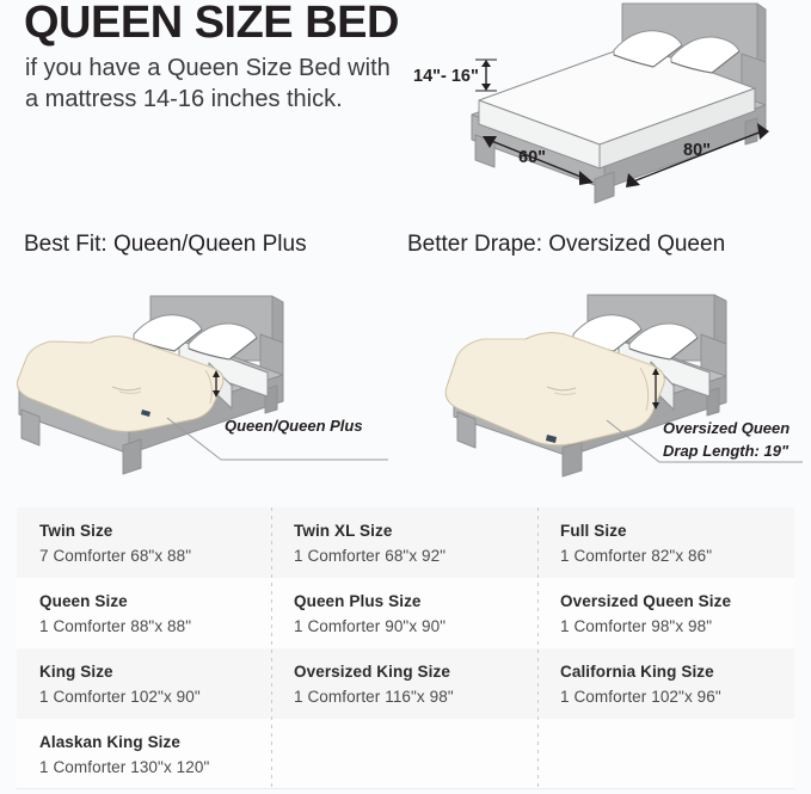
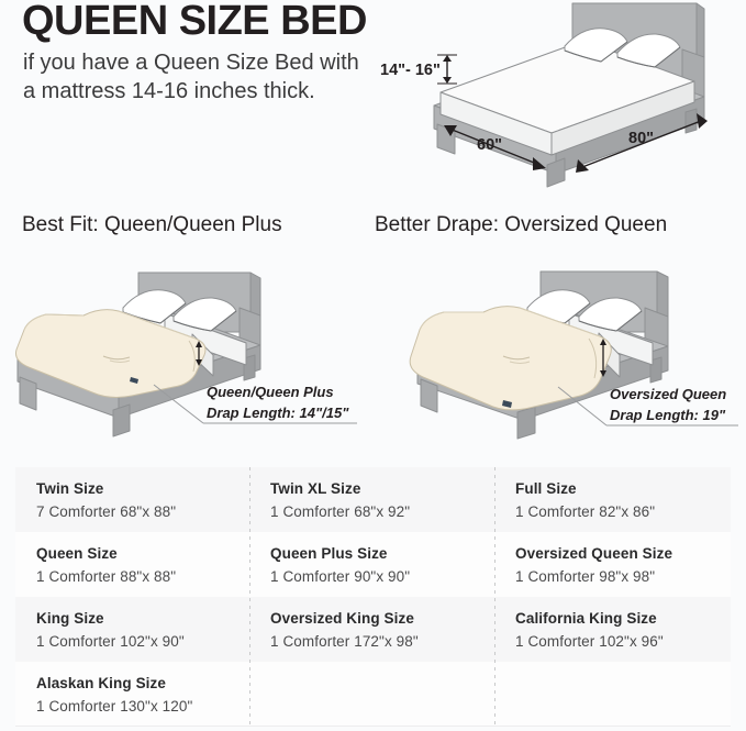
  QUEEN SIZE BED
  if you have a Queen Size Bed with a mattress 14-16 inches thick.
  14"- 16"
  60"
  80"
  Best Fit: Queen/Queen Plus
  Better Drape: Oversized Queen
  Queen/Queen Plus
+ Drap Length: 14"/15"
  Oversized Queen
  Drap Length: 19"
  Twin Size
  7 Comforter 68"x 88"
  Twin XL Size
  1 Comforter 68"x 92"
  Full Size
  1 Comforter 82"x 86"
  Queen Size
  1 Comforter 88"x 88"
  Queen Plus Size
  1 Comforter 90"x 90"
  Oversized Queen Size
  1 Comforter 98"x 98"
  King Size
  1 Comforter 102"x 90"
  Oversized King Size
- 1 Comforter 116"x 98"
+ 1 Comforter 172"x 98"
  California King Size
  1 Comforter 102"x 96"
  Alaskan King Size
  1 Comforter 130"x 120"
